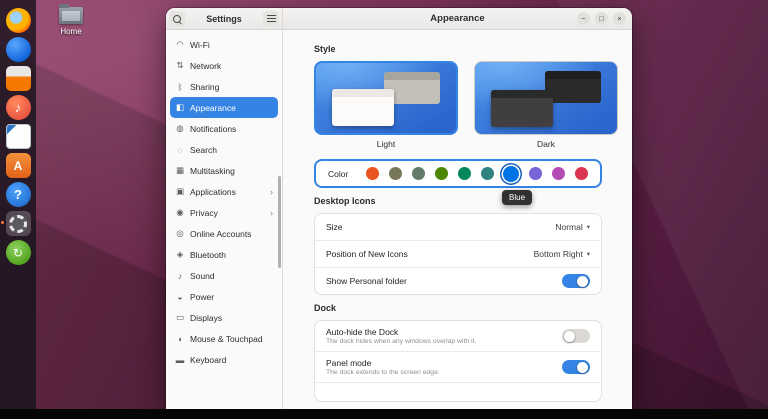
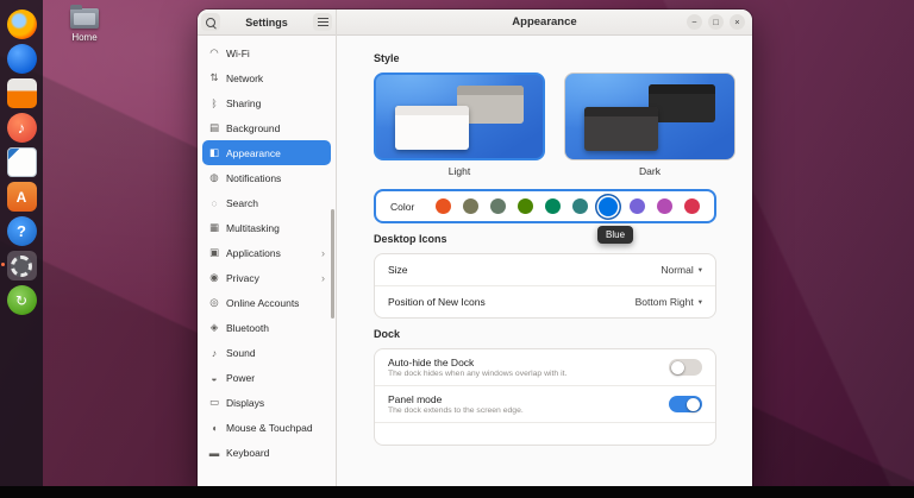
  ♪
  A
  ?
  ↻
  Home
  Settings
  ◠
  Wi-Fi
  ⇅
  Network
  ᛒ
  Sharing
+ ▤
+ Background
  ◧
  Appearance
  ◍
  Notifications
  ◌
  Search
  ▦
  Multitasking
  ▣
  Applications
  ›
  ◉
  Privacy
  ›
  ◎
  Online Accounts
  ◈
  Bluetooth
  ♪
  Sound
  ◒
  Power
  ▭
  Displays
  ◖
  Mouse & Touchpad
  ▬
  Keyboard
  Appearance
  −
  □
  ×
  Style
  Light
  Dark
  Color
  Blue
  Desktop Icons
  Size
  Normal
  Position of New Icons
  Bottom Right
- Show Personal folder
  Dock
  Auto-hide the Dock
  Panel mode
